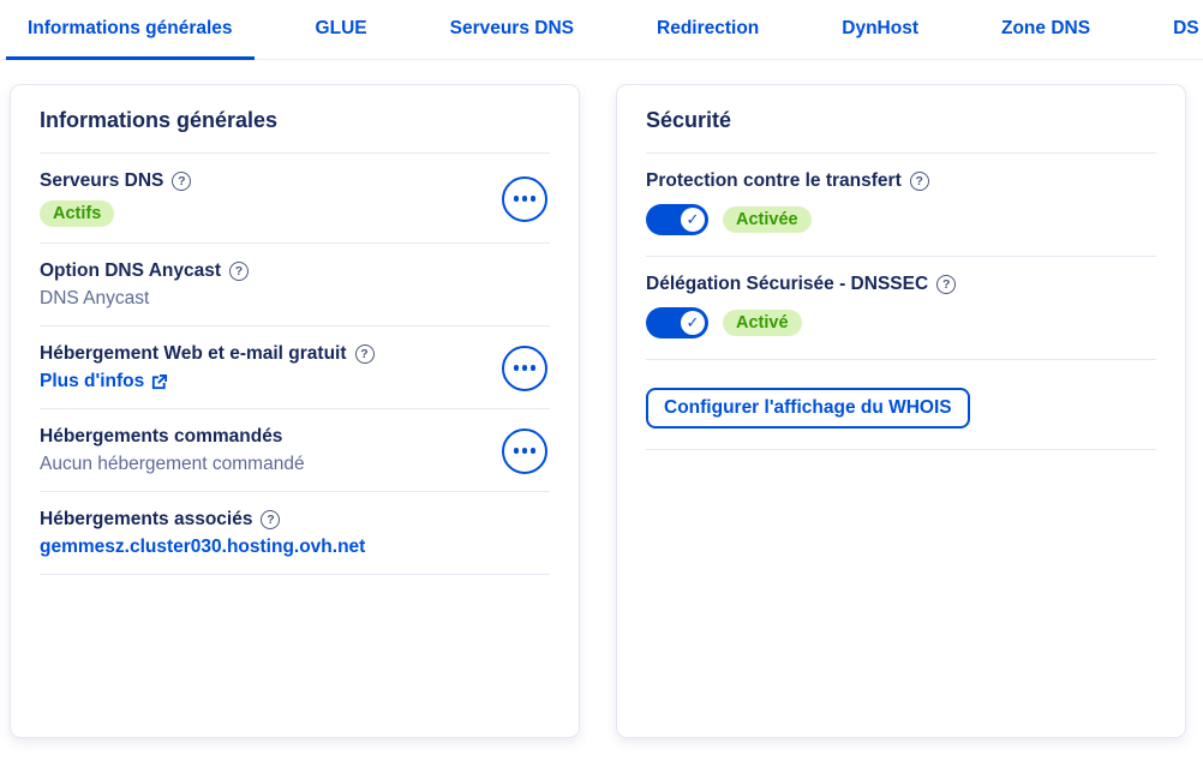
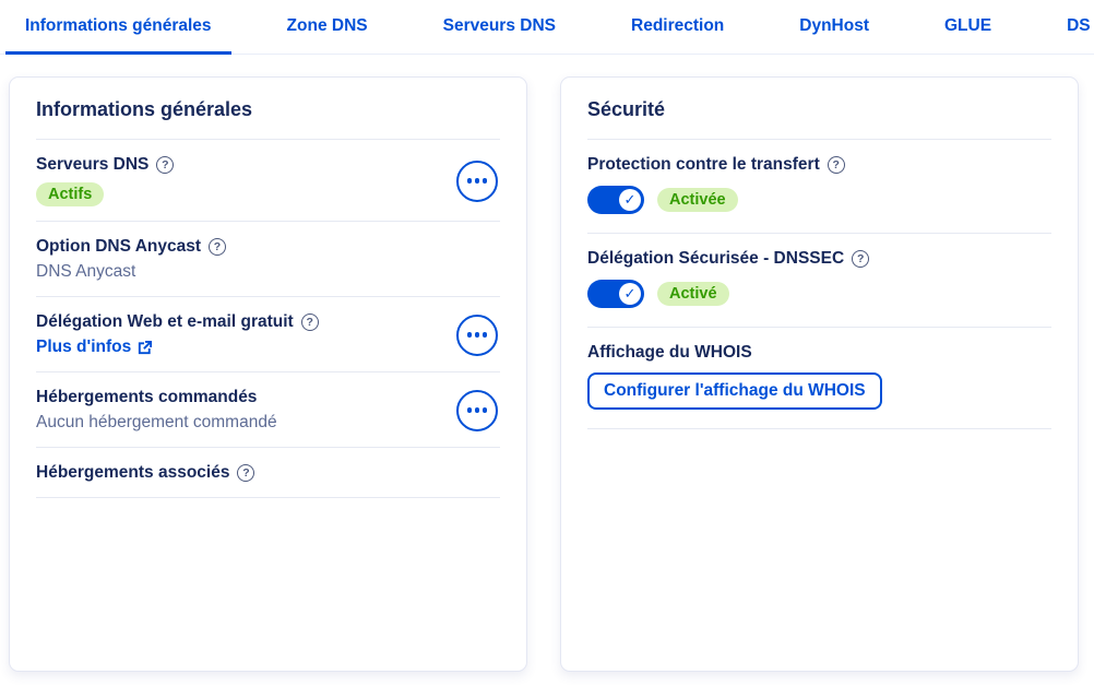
  Informations générales
- GLUE
+ Zone DNS
  Serveurs DNS
  Redirection
  DynHost
- Zone DNS
+ GLUE
  Informations générales
  Serveurs DNS
  ?
  Actifs
  Option DNS Anycast
  ?
  DNS Anycast
- Hébergement Web et e-mail gratuit
+ Délégation Web et e-mail gratuit
  ?
  Plus d'infos
  Hébergements commandés
  Aucun hébergement commandé
  Hébergements associés
  ?
- gemmesz.cluster030.hosting.ovh.net
  Sécurité
  Protection contre le transfert
  ?
  ✓
  Activée
  Délégation Sécurisée - DNSSEC
  ?
  ✓
  Activé
+ Affichage du WHOIS
  Configurer l'affichage du WHOIS
